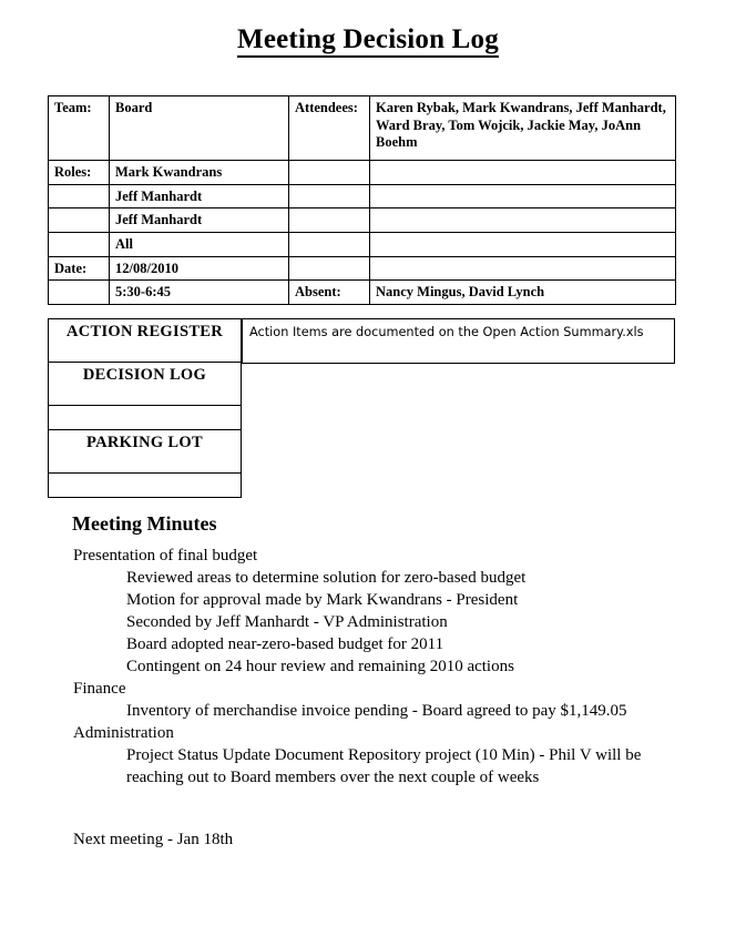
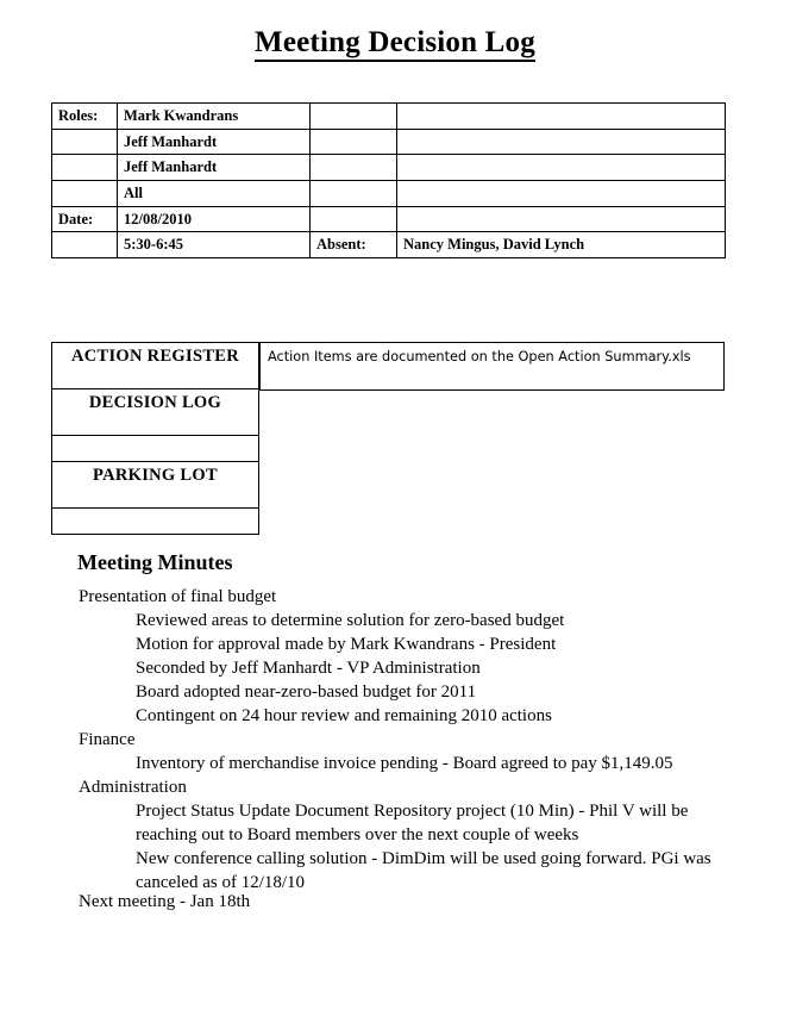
  Meeting Decision Log
- Team:	Board	Attendees:	Karen Rybak, Mark Kwandrans, Jeff Manhardt, Ward Bray, Tom Wojcik, Jackie May, JoAnn Boehm
  Roles:	Mark Kwandrans
  	Jeff Manhardt
  	Jeff Manhardt
  	All
  Date:	12/08/2010
  	5:30-6:45	Absent:	Nancy Mingus, David Lynch
  ACTION REGISTER
  DECISION LOG
  PARKING LOT
  Action Items are documented on the Open Action Summary.xls
  Meeting Minutes
  Presentation of final budget
  Reviewed areas to determine solution for zero-based budget
  Motion for approval made by Mark Kwandrans - President
  Seconded by Jeff Manhardt - VP Administration
  Board adopted near-zero-based budget for 2011
  Contingent on 24 hour review and remaining 2010 actions
  Finance
  Inventory of merchandise invoice pending - Board agreed to pay $1,149.05
  Administration
  Project Status Update Document Repository project (10 Min) - Phil V will be reaching out to Board members over the next couple of weeks
+ New conference calling solution - DimDim will be used going forward. PGi was canceled as of 12/18/10
  Next meeting - Jan 18th
